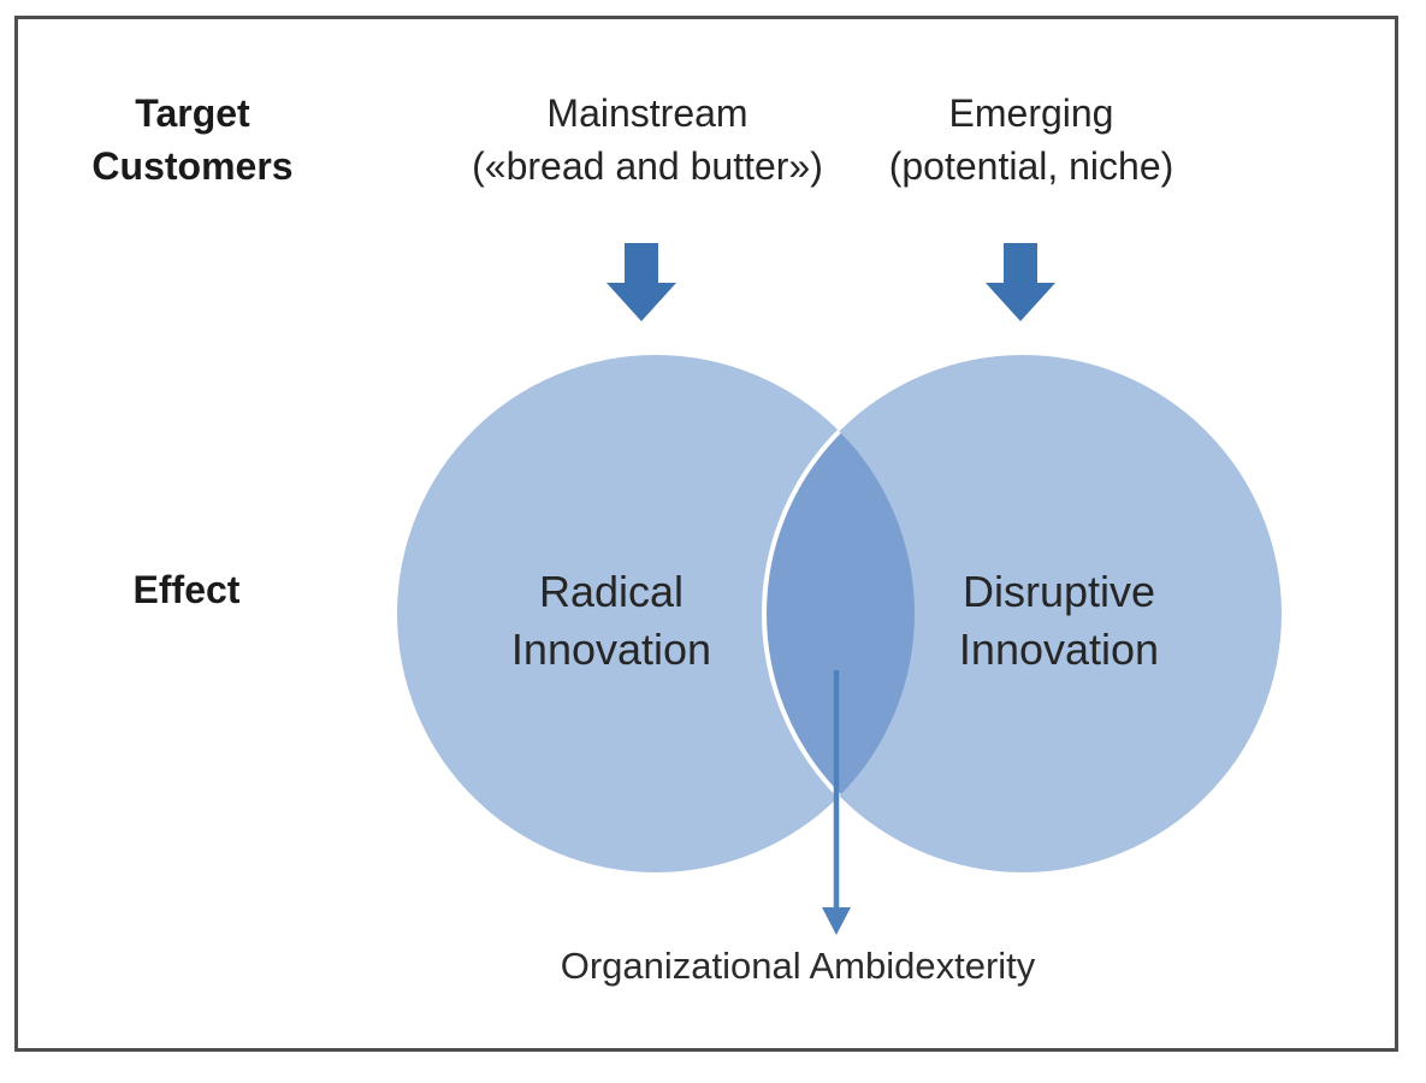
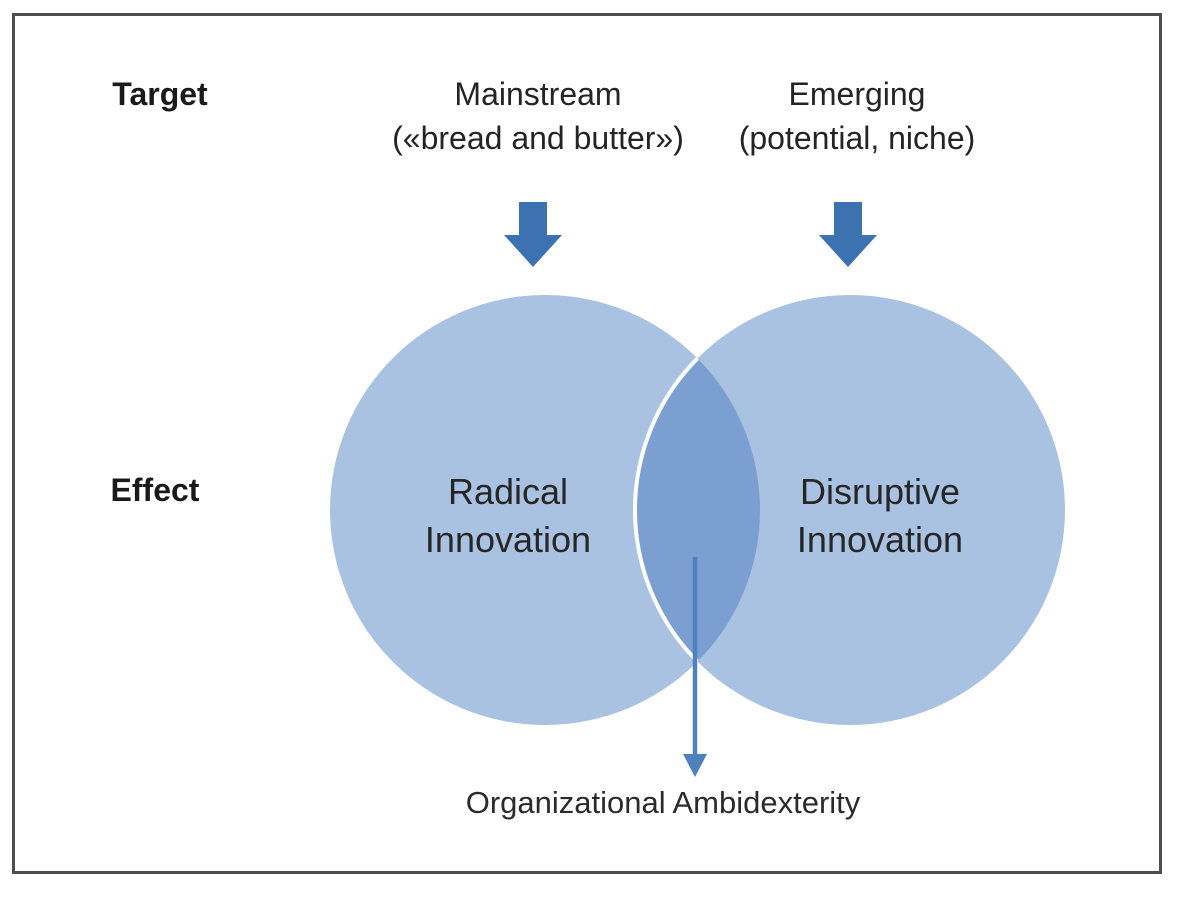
  Target
- Customers
  Mainstream
  («bread and butter»)
  Emerging
  (potential, niche)
  Effect
  Radical Innovation
  Disruptive Innovation
  Organizational Ambidexterity
